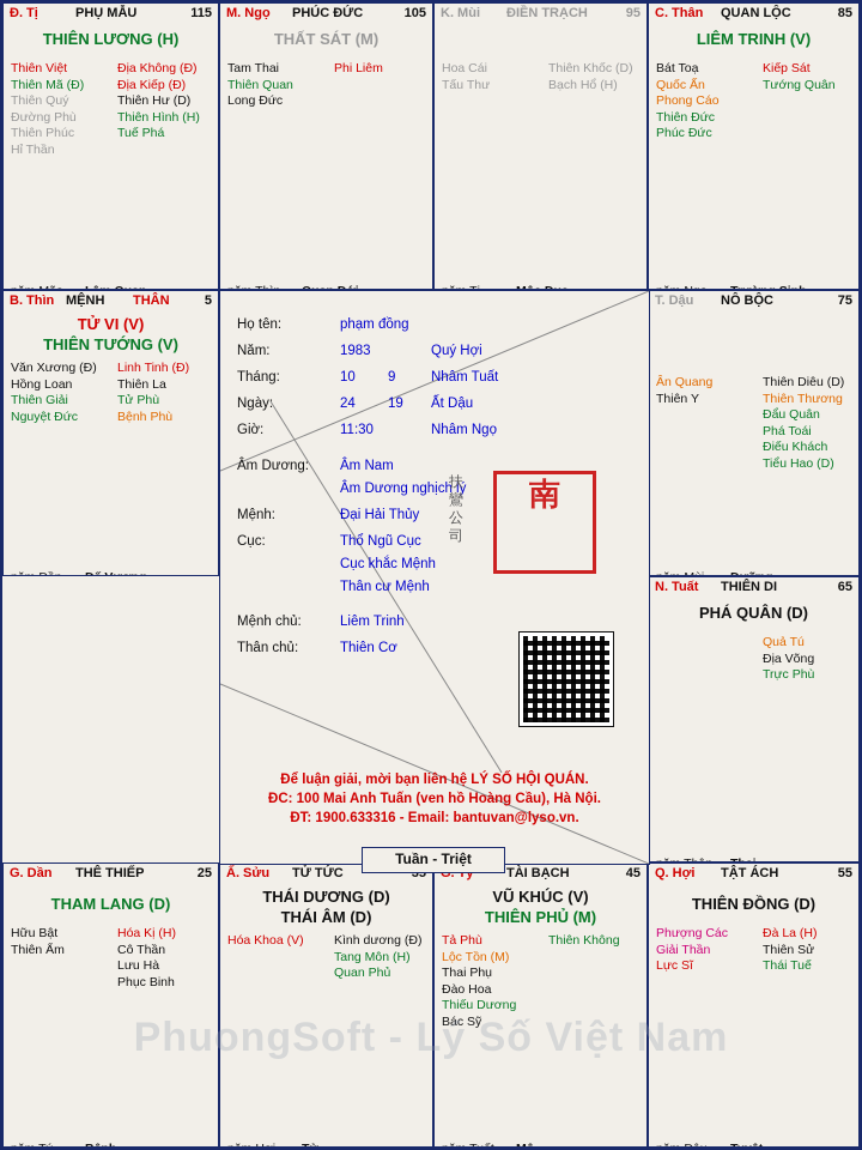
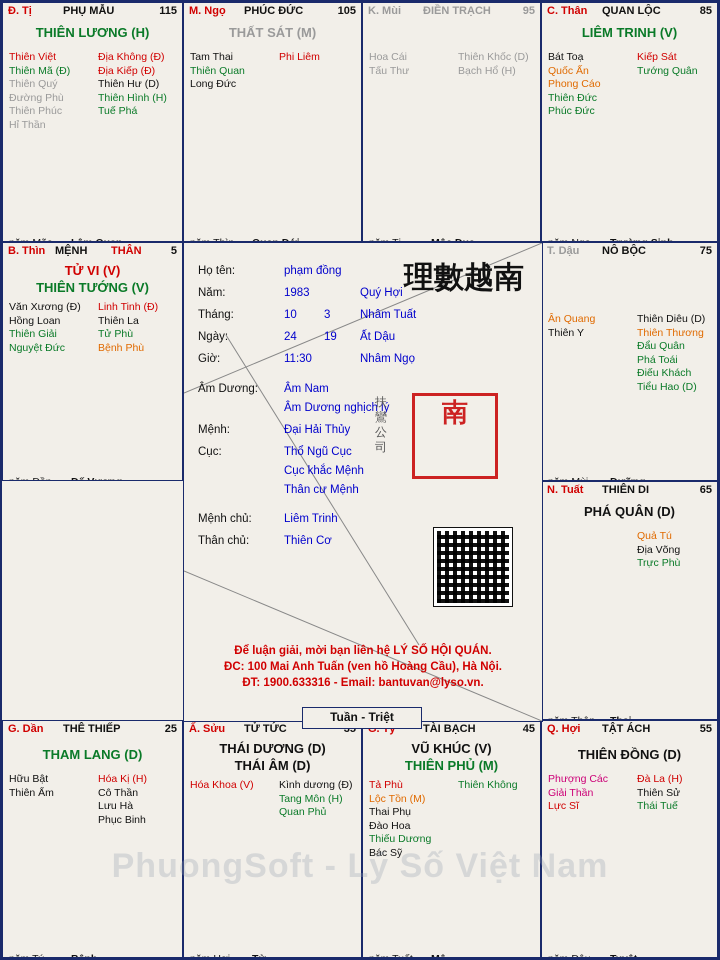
  Đ. Tị
  PHỤ MẪU
  115
  THIÊN LƯƠNG (H)
  Thiên Việt
  Thiên Mã (Đ)
  Thiên Quý
  Đường Phù
  Thiên Phúc
  Hỉ Thần
  Địa Không (Đ)
  Địa Kiếp (Đ)
  Thiên Hư (D)
  Thiên Hình (H)
  Tuế Phá
  M. Ngọ
  PHÚC ĐỨC
  105
  THẤT SÁT (M)
  Tam Thai
  Thiên Quan
  Long Đức
  Phi Liêm
  K. Mùi
  ĐIỀN TRẠCH
  95
  Hoa Cái
  Tấu Thư
  Thiên Khốc (D)
  Bạch Hổ (H)
  C. Thân
  QUAN LỘC
  85
  LIÊM TRINH (V)
  Bát Toạ
  Quốc Ấn
  Phong Cáo
  Thiên Đức
  Phúc Đức
  Kiếp Sát
  Tướng Quân
  B. Thìn
  MỆNH
  THÂN
  5
  TỬ VI (V)
  THIÊN TƯỚNG (V)
  Văn Xương (Đ)
  Hồng Loan
  Thiên Giải
  Nguyệt Đức
  Linh Tinh (Đ)
  Thiên La
  Tử Phù
  Bệnh Phù
  T. Dậu
  NÔ BỘC
  75
  Ân Quang
  Thiên Y
  Thiên Diêu (D)
  Thiên Thương
  Đẩu Quân
  Phá Toái
  Điếu Khách
  Tiểu Hao (D)
  N. Tuất
  THIÊN DI
  65
  PHÁ QUÂN (D)
  Quả Tú
  Địa Võng
  Trực Phù
  G. Dần
  THÊ THIẾP
  25
  THAM LANG (D)
  Hữu Bật
  Thiên Ẩm
  Hóa Kị (H)
  Cô Thần
  Lưu Hà
  Phục Binh
  Ấ. Sửu
  TỬ TỨC
  35
  THÁI DƯƠNG (D)
  THÁI ÂM (D)
  Hóa Khoa (V)
  Kình dương (Đ)
  Tang Môn (H)
  Quan Phủ
  G. Tý
  TÀI BẠCH
  45
  VŨ KHÚC (V)
  THIÊN PHỦ (M)
  Tả Phù
  Lộc Tồn (M)
  Thai Phụ
  Đào Hoa
  Thiếu Dương
  Bác Sỹ
  Thiên Không
  Q. Hợi
  TẬT ÁCH
  55
  THIÊN ĐỒNG (D)
  Phượng Các
  Giải Thần
  Lực Sĩ
  Đà La (H)
  Thiên Sử
  Thái Tuế
  Họ tên:
  phạm đồng
  Năm:
  1983
  Quý Hợi
  Tháng:
  10
- 9
+ 3
  Nhâm Tuất
  Ngày:
  24
  19
  Ất Dậu
  Giờ:
  11:30
  Nhâm Ngọ
  Âm Dương:
  Âm Nam
  Âm Dương nghịch lý
  Mệnh:
  Đại Hải Thủy
  Cục:
  Thổ Ngũ Cục
  Cục khắc Mệnh
  Thân cư Mệnh
  Mệnh chủ:
  Liêm Trinh
  Thân chủ:
  Thiên Cơ
+ 理數越南
  扶鸞公司
  南
  Để luận giải, mời bạn liên hệ LÝ SỐ HỘI QUÁN.
  ĐC: 100 Mai Anh Tuấn (ven hồ Hoàng Cầu), Hà Nội.
  ĐT: 1900.633316 - Email: bantuvan@lyso.vn.
  Tuần - Triệt
  PhuongSoft - Lý Số Việt Nam
